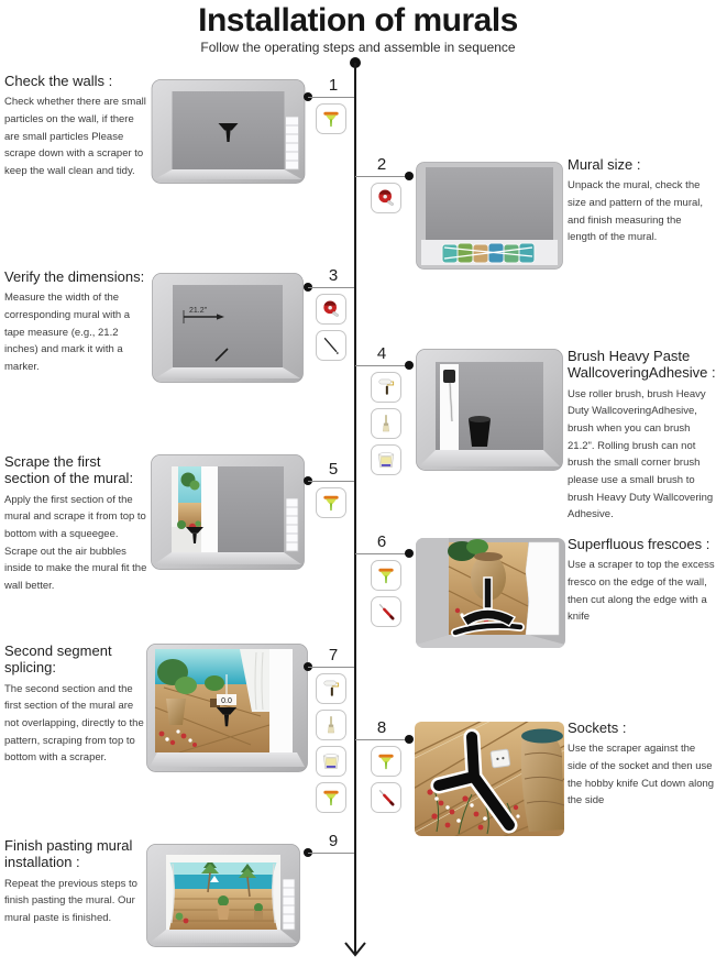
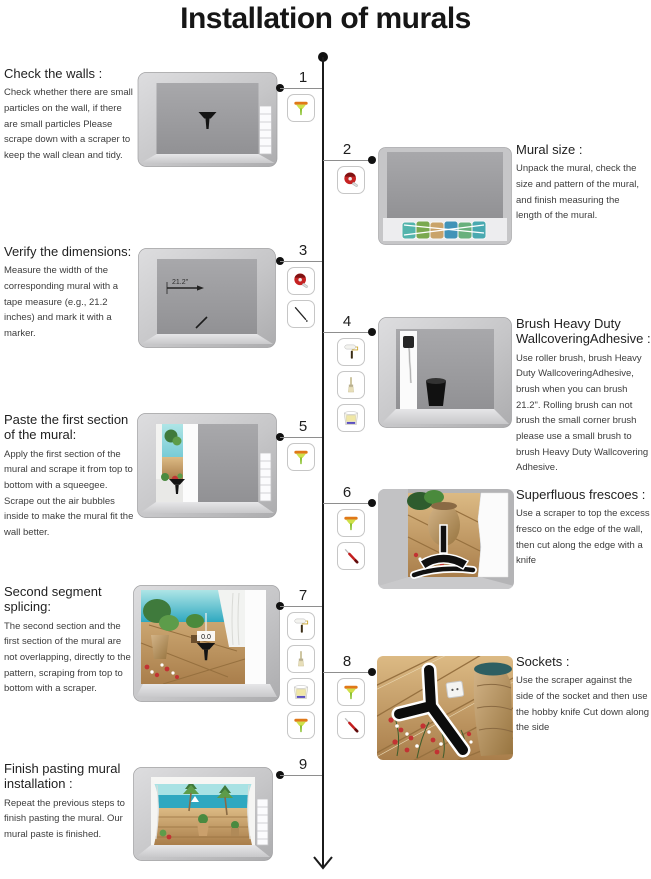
  Installation of murals
- Follow the operating steps and assemble in sequence
  Check the walls :
  Check whether there are small particles on the wall, if there are small particles Please scrape down with a scraper to keep the wall clean and tidy.
  1
  2
  Mural size :
  Unpack the mural, check the size and pattern of the mural, and finish measuring the length of the mural.
  Verify the dimensions:
  Measure the width of the corresponding mural with a tape measure (e.g., 21.2 inches) and mark it with a marker.
  3
  4
- Brush Heavy Paste WallcoveringAdhesive :
+ Brush Heavy Duty WallcoveringAdhesive :
  Use roller brush, brush Heavy Duty WallcoveringAdhesive, brush when you can brush 21.2". Rolling brush can not brush the small corner brush please use a small brush to brush Heavy Duty Wallcovering Adhesive.
- Scrape the first section of the mural:
+ Paste the first section of the mural:
  Apply the first section of the mural and scrape it from top to bottom with a squeegee. Scrape out the air bubbles inside to make the mural fit the wall better.
  5
  6
  Superfluous frescoes :
  Use a scraper to top the excess fresco on the edge of the wall, then cut along the edge with a knife
  Second segment splicing:
  The second section and the first section of the mural are not overlapping, directly to the pattern, scraping from top to bottom with a scraper.
  7
  8
  Sockets :
  Use the scraper against the side of the socket and then use the hobby knife Cut down along the side
  Finish pasting mural installation :
  Repeat the previous steps to finish pasting the mural. Our mural paste is finished.
  9
